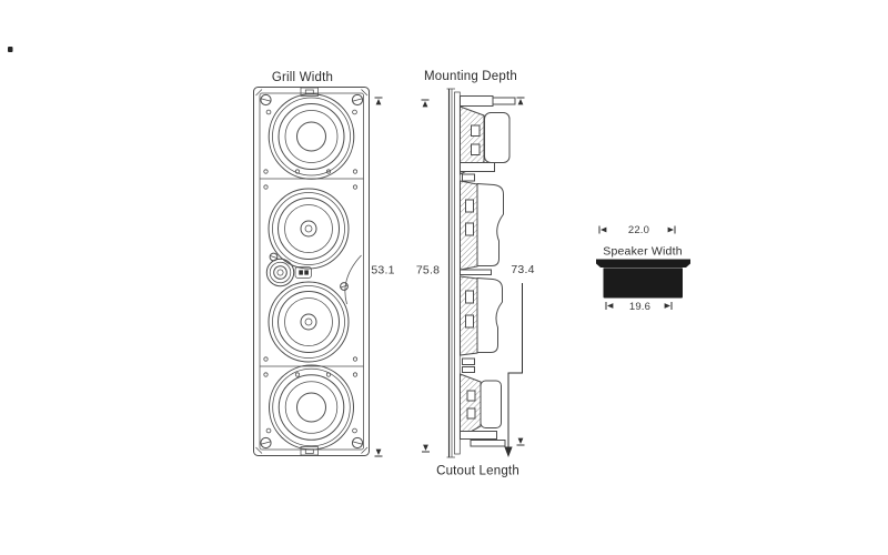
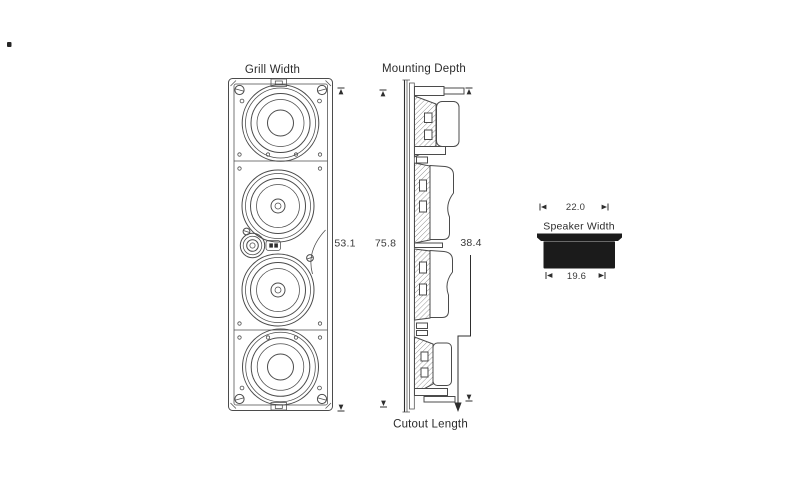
  Grill Width
  Mounting Depth
  Cutout Length
  53.1
  75.8
- 73.4
+ 38.4
  22.0
  Speaker Width
  19.6
